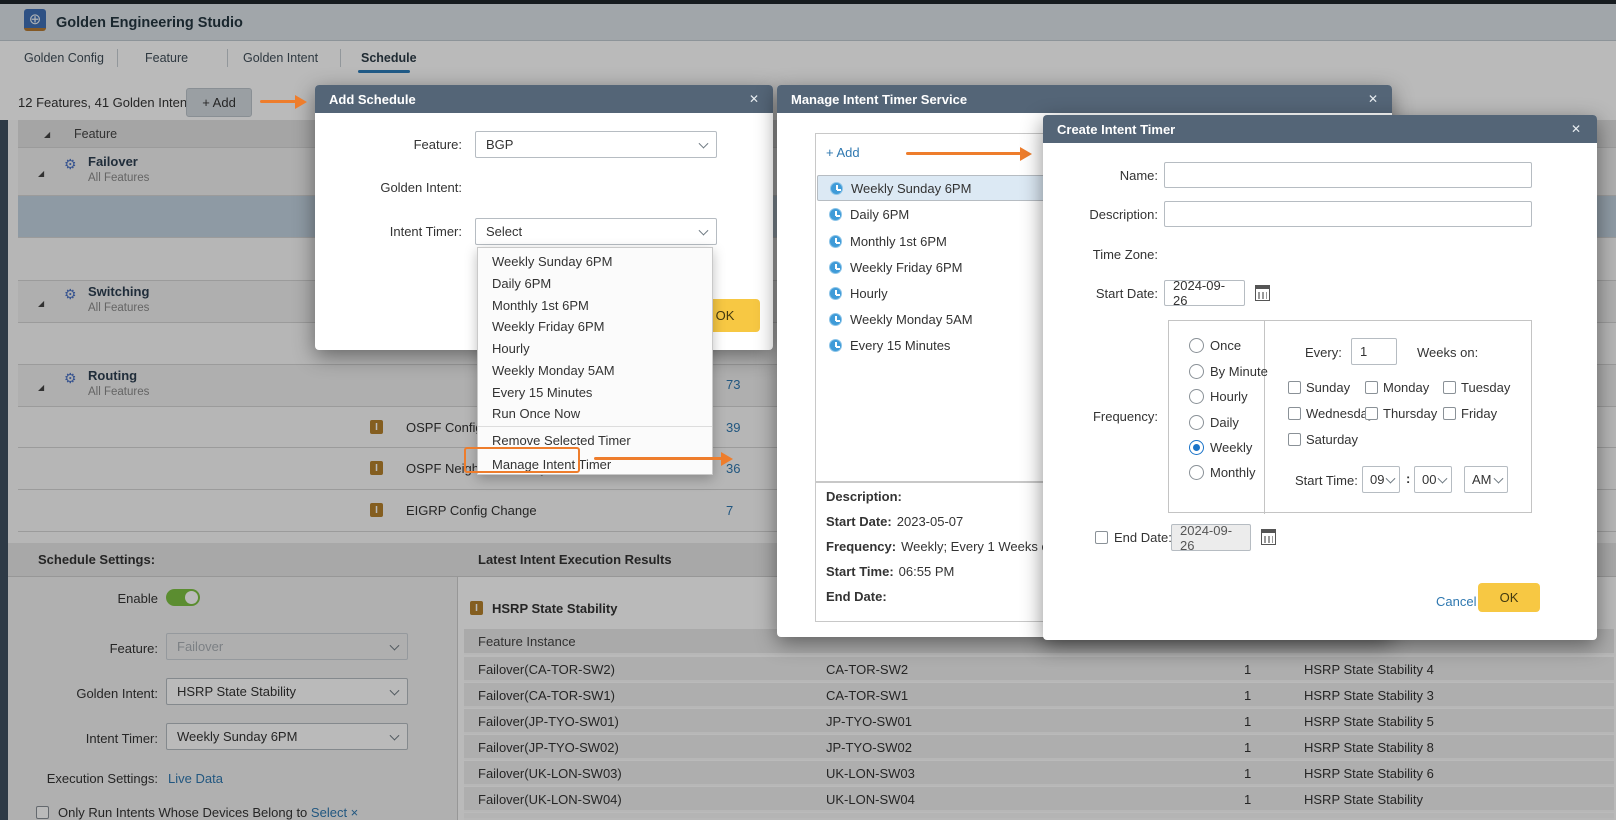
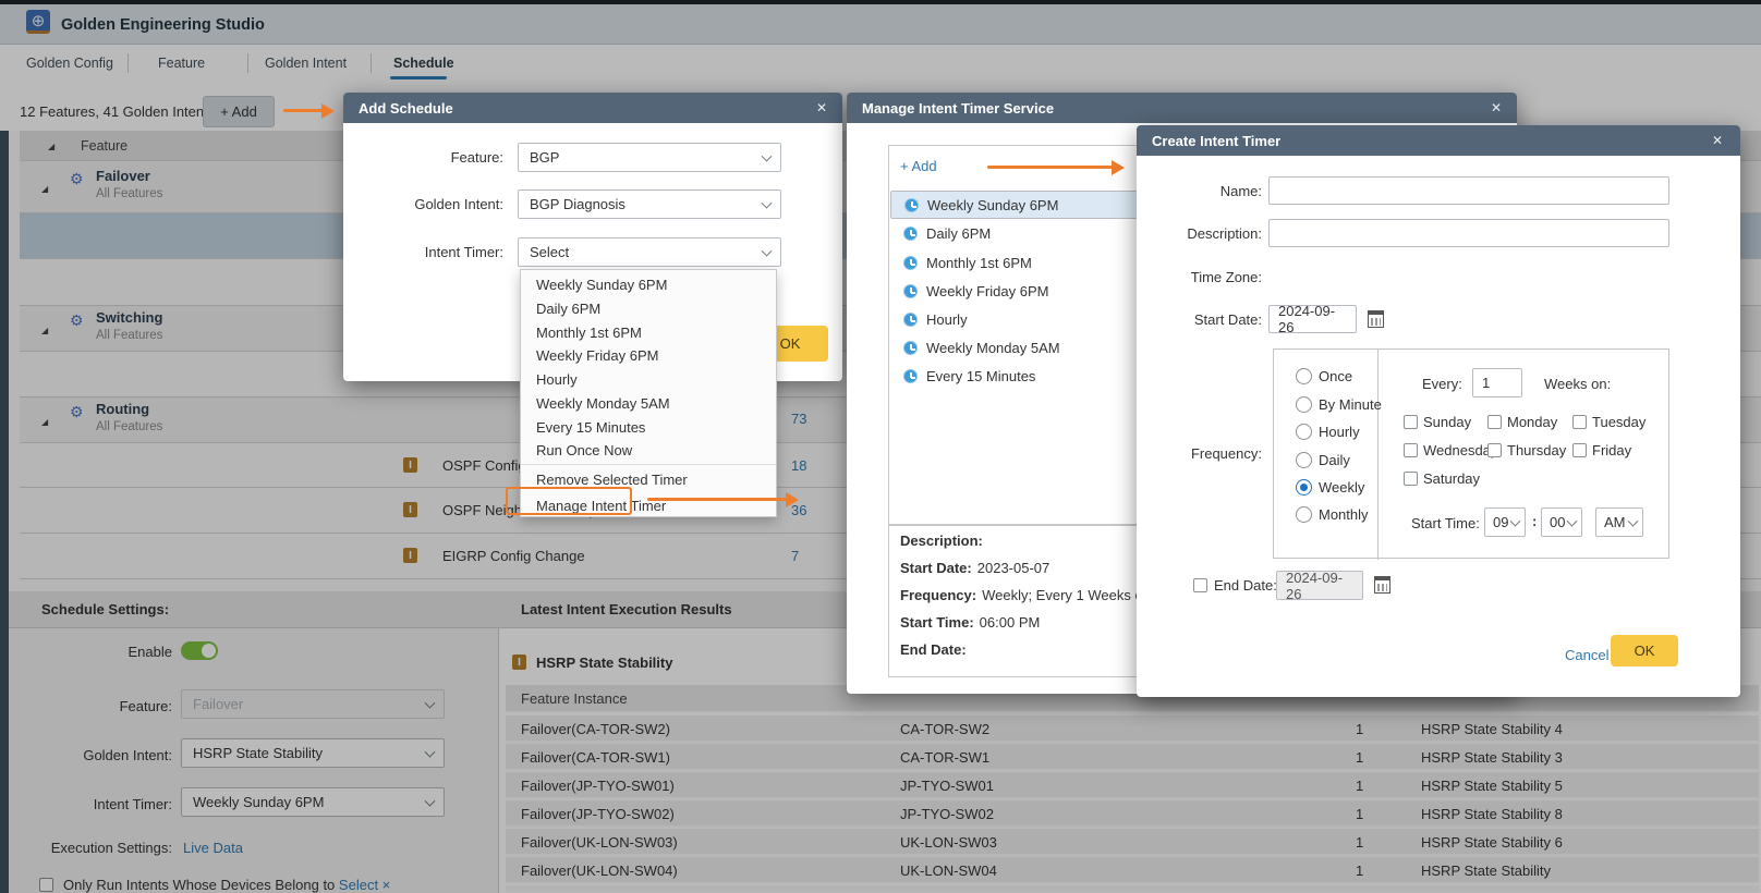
  ⊕
  Golden Engineering Studio
  Golden Config
  Feature
  Golden Intent
  Schedule
  12 Features, 41 Golden Inten
  + Add
  ◢
  Feature
  ◢
  ⚙
  Failover
  All Features
  ◢
  ⚙
  Switching
  All Features
  ◢
  ⚙
  Routing
  All Features
  73
  I
- 39
+ 18
  I
  36
  I
  EIGRP Config Change
  7
  Schedule Settings:
  Enable
  Feature:
  Failover
  Golden Intent:
  HSRP State Stability
  Intent Timer:
  Weekly Sunday 6PM
  Execution Settings:
  Live Data
  Only Run Intents Whose Devices Belong to Select ×
  Latest Intent Execution Results
  I
  HSRP State Stability
  Feature Instance
  Failover(CA-TOR-SW2)
  CA-TOR-SW2
  1
  HSRP State Stability 4
  Failover(CA-TOR-SW1)
  CA-TOR-SW1
  1
  HSRP State Stability 3
  Failover(JP-TYO-SW01)
  JP-TYO-SW01
  1
  HSRP State Stability 5
  Failover(JP-TYO-SW02)
  JP-TYO-SW02
  1
  HSRP State Stability 8
  Failover(UK-LON-SW03)
  UK-LON-SW03
  1
  HSRP State Stability 6
  Failover(UK-LON-SW04)
  UK-LON-SW04
  1
  HSRP State Stability
  Add Schedule
  ✕
  Feature:
  BGP
  Golden Intent:
+ BGP Diagnosis
  Intent Timer:
  Select
  OK
  Weekly Sunday 6PM
  Daily 6PM
  Monthly 1st 6PM
  Weekly Friday 6PM
  Hourly
  Weekly Monday 5AM
  Every 15 Minutes
  Run Once Now
  Remove Selected Timer
  Manage Intent Timer
  Manage Intent Timer Service
  ✕
  + Add
  Weekly Sunday 6PM
  Daily 6PM
  Monthly 1st 6PM
  Weekly Friday 6PM
  Hourly
  Weekly Monday 5AM
  Every 15 Minutes
  Description:
  Start Date:
  2023-05-07
  Frequency:
  Start Time:
- 06:55 PM
+ 06:00 PM
  End Date:
  Create Intent Timer
  ✕
  Name:
  Description:
  Time Zone:
  Start Date:
  2024-09-26
  Frequency:
  Once
  By Minute
  Hourly
  Daily
  Weekly
  Monthly
  Every:
  1
  Weeks on:
  Sunday
  Monday
  Tuesday
  Wednesd
  Thursday
  Friday
  Saturday
  Start Time:
  09
  :
  00
  AM
  End Date:
  2024-09-26
  Cancel
  OK
